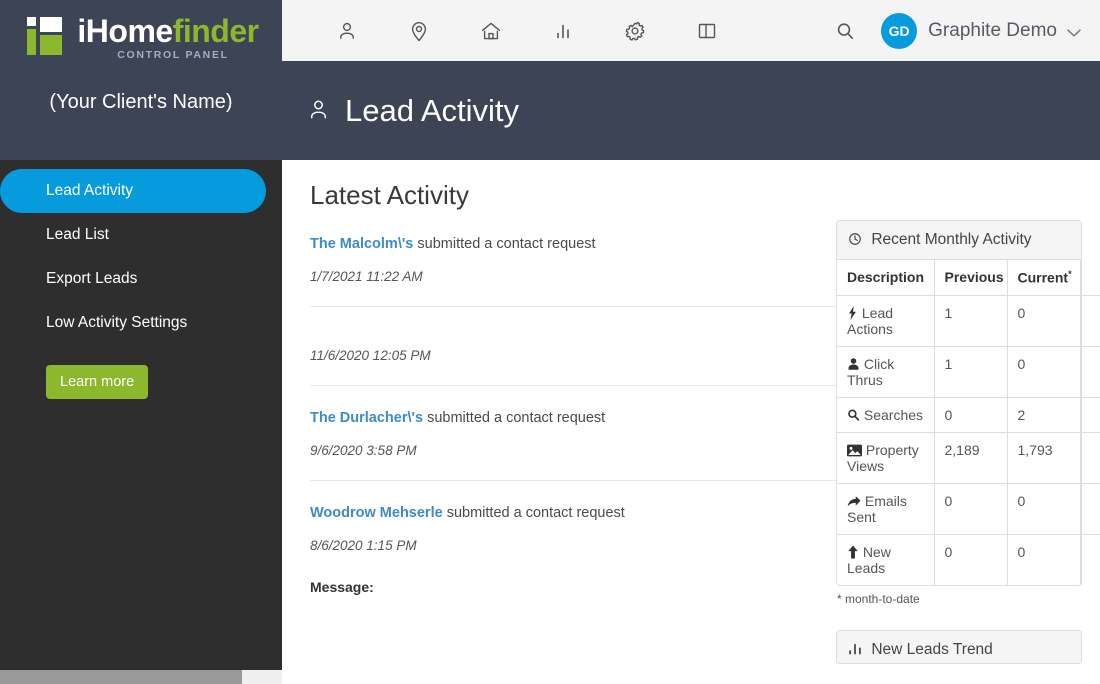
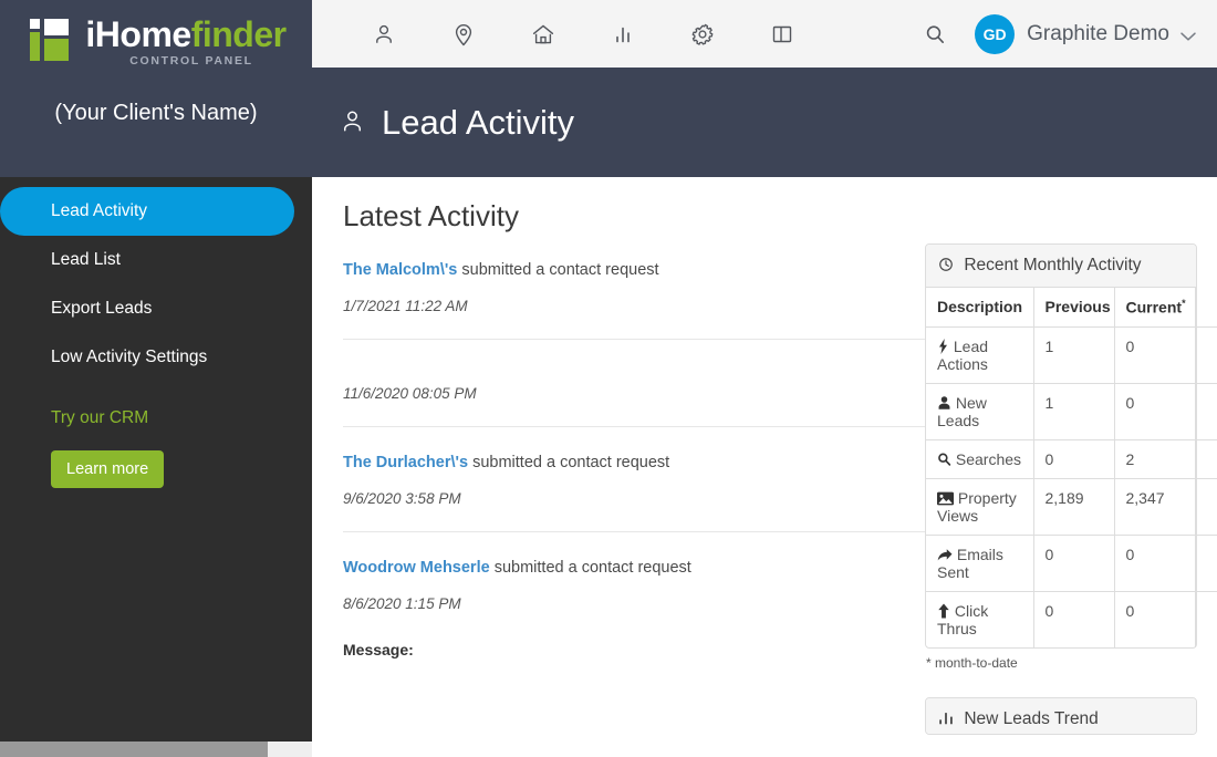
  iHomefinder
  CONTROL PANEL
  (Your Client's Name)
  Lead Activity
  Lead List
  Export Leads
  Low Activity Settings
+ Try our CRM
  Learn more
  GD
  Graphite Demo
  Lead Activity
  Latest Activity
  The Malcolm\'s submitted a contact request
  1/7/2021 11:22 AM
- 11/6/2020 12:05 PM
+ 11/6/2020 08:05 PM
  The Durlacher\'s submitted a contact request
  9/6/2020 3:58 PM
  Woodrow Mehserle submitted a contact request
  8/6/2020 1:15 PM
  Message:
  Recent Monthly Activity
  Description	Previous	Current*
  Lead Actions	1	0
- Click Thrus	1	0
+ New Leads	1	0
  Searches	0	2
- Property Views	2,189	1,793
+ Property Views	2,189	2,347
  Emails Sent	0	0
- New Leads	0	0
+ Click Thrus	0	0
  * month-to-date
  New Leads Trend
